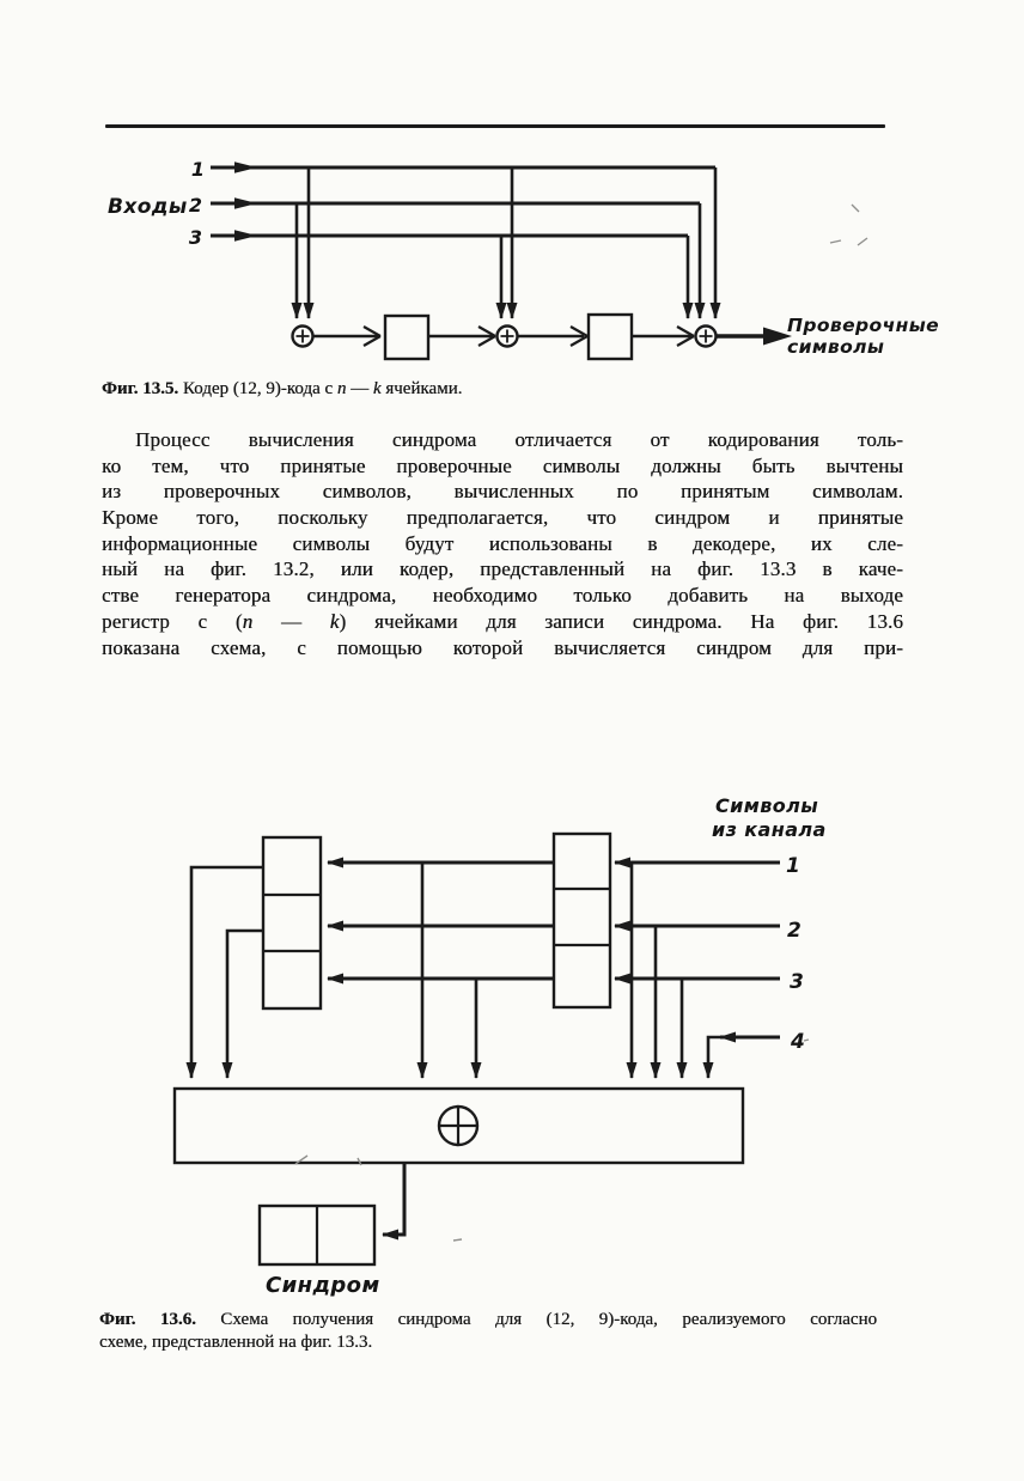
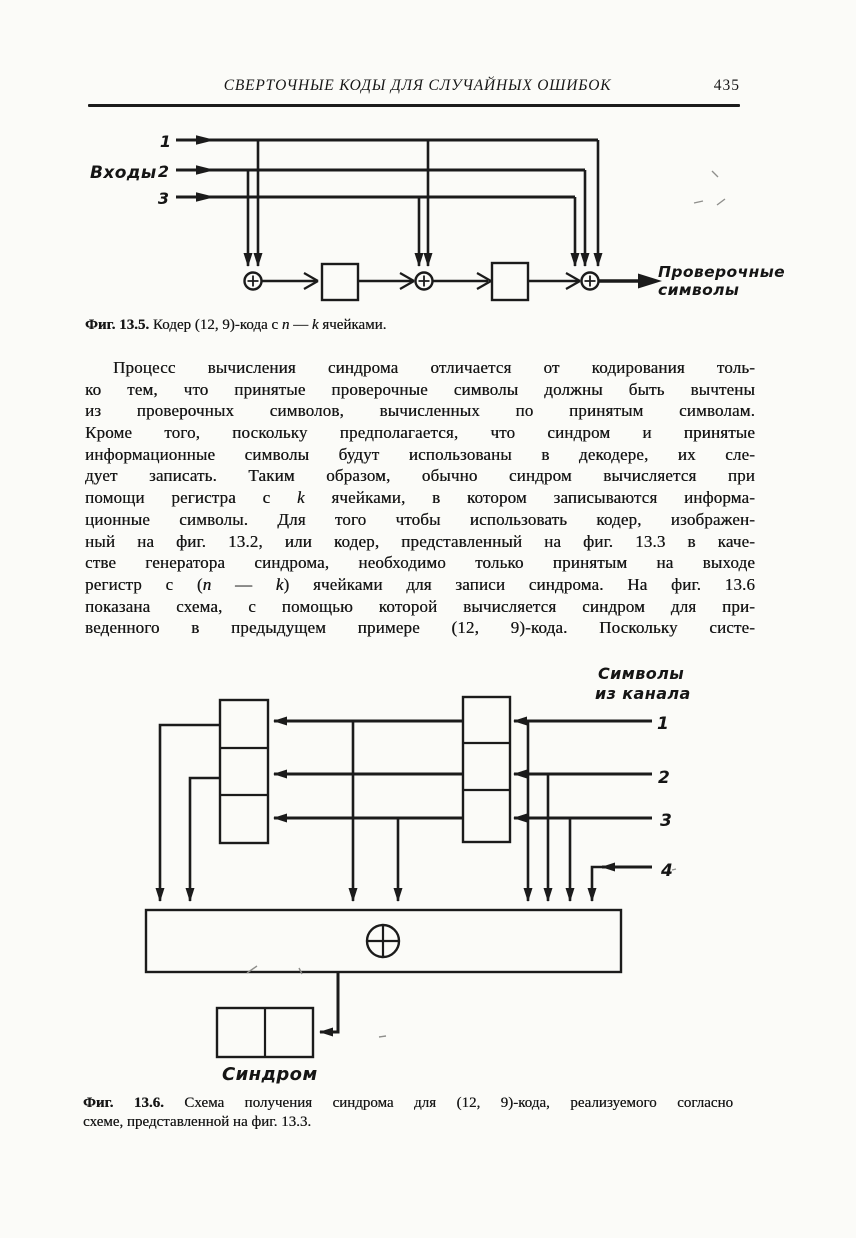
+ СВЕРТОЧНЫЕ КОДЫ ДЛЯ СЛУЧАЙНЫХ ОШИБОК
+ 435
  Входы
  1
  2
  3
  Проверочные
  символы
  Фиг. 13.5. Кодер (12, 9)-кода с n — k ячейками.
  Процесс вычисления синдрома отличается от кодирования толь-
  ко тем, что принятые проверочные символы должны быть вычтены
  из проверочных символов, вычисленных по принятым символам.
  Кроме того, поскольку предполагается, что синдром и принятые
  информационные символы будут использованы в декодере, их сле-
+ дует записать. Таким образом, обычно синдром вычисляется при
+ помощи регистра с k ячейками, в котором записываются информа-
+ ционные символы. Для того чтобы использовать кодер, изображен-
  ный на фиг. 13.2, или кодер, представленный на фиг. 13.3 в каче-
- стве генератора синдрома, необходимо только добавить на выходе
+ стве генератора синдрома, необходимо только принятым на выходе
  регистр с (n — k) ячейками для записи синдрома. На фиг. 13.6
  показана схема, с помощью которой вычисляется синдром для при-
+ веденного в предыдущем примере (12, 9)-кода. Поскольку систе-
  Символы
  из канала
  1
  2
  3
  4
  Синдром
  Фиг. 13.6. Схема получения синдрома для (12, 9)-кода, реализуемого согласно
  схеме, представленной на фиг. 13.3.
